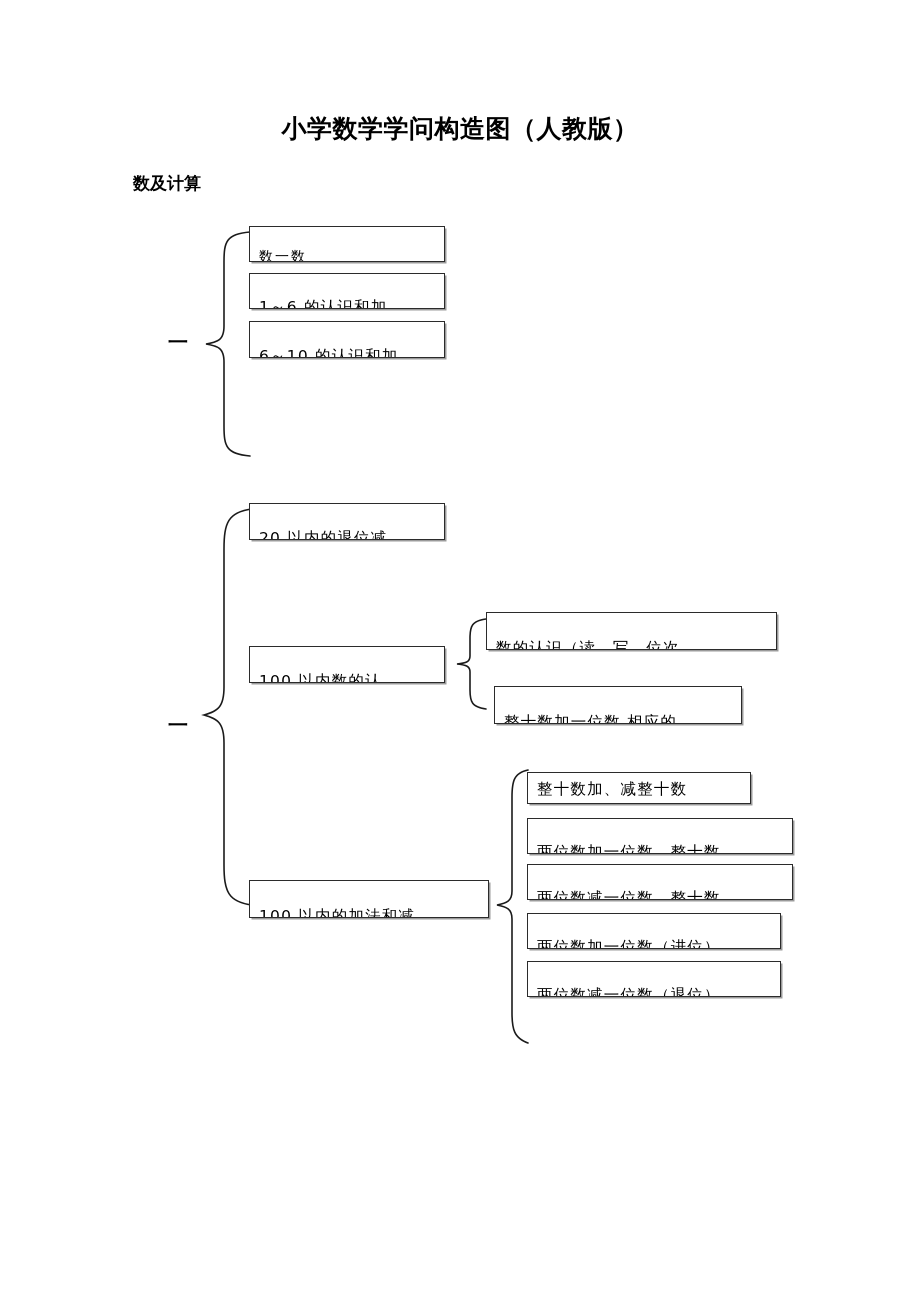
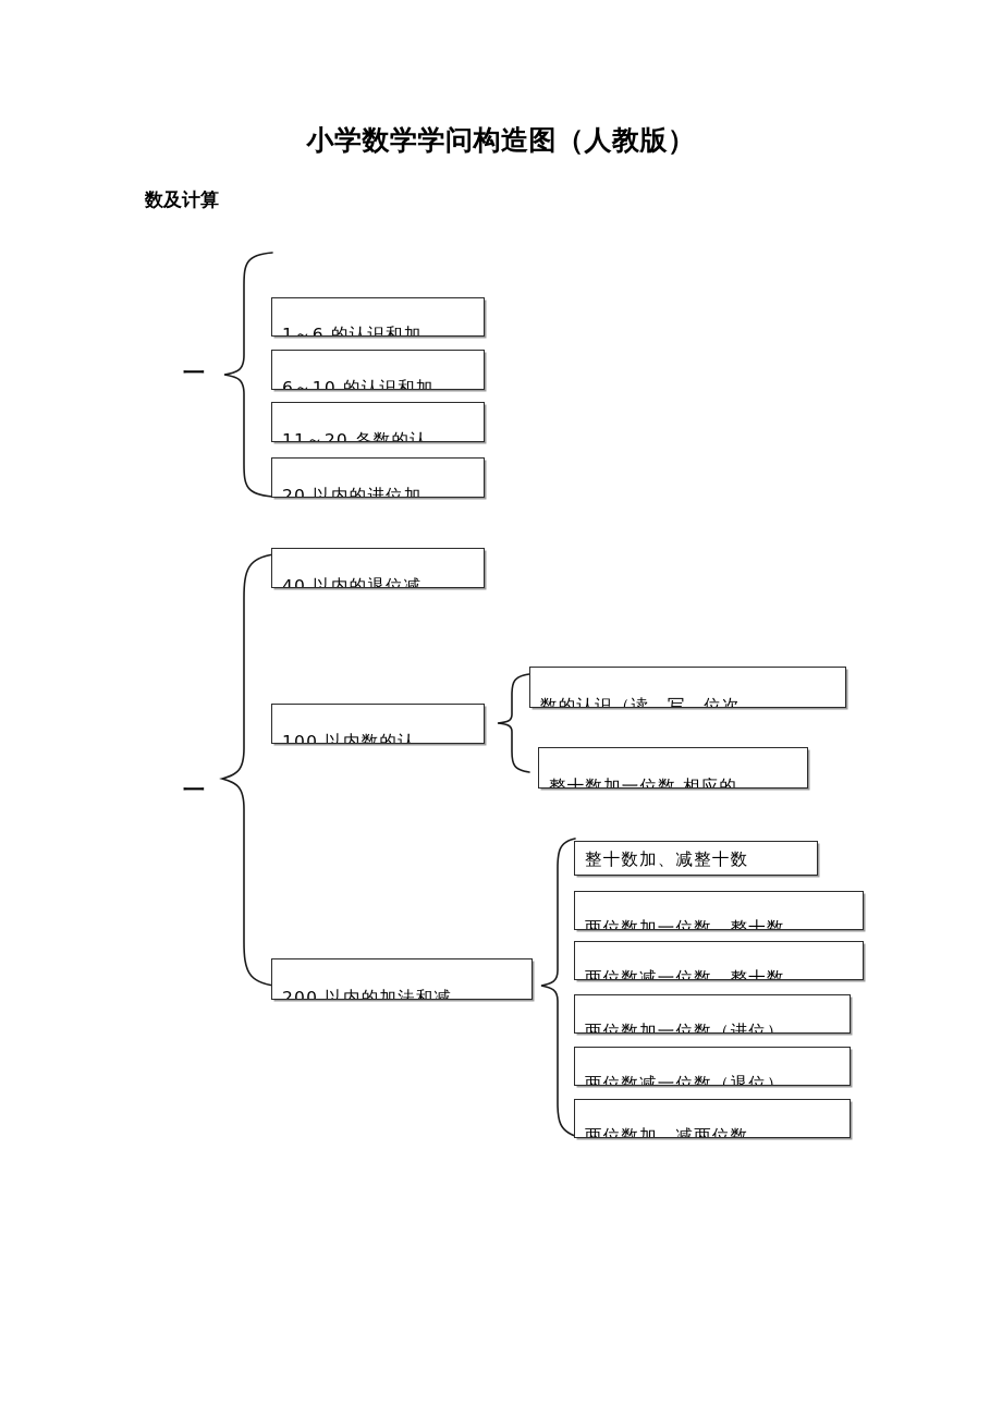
  小学数学学问构造图（人教版）
  数及计算
  一
- 数一数
  1～6 的认识和加
  6～10 的认识和加
+ 11～20 各数的认
+ 20 以内的进位加
  一
- 20 以内的退位减
+ 40 以内的退位减
  100 以内数的认
  数的认识（读、写、位次、
  整十数加一位数 相应的
- 100 以内的加法和减
+ 200 以内的加法和减
  整十数加、减整十数
  两位数加一位数、整十数
  两位数减一位数、整十数
  两位数加一位数（进位）
  两位数减一位数（退位）
+ 两位数加、减两位数
